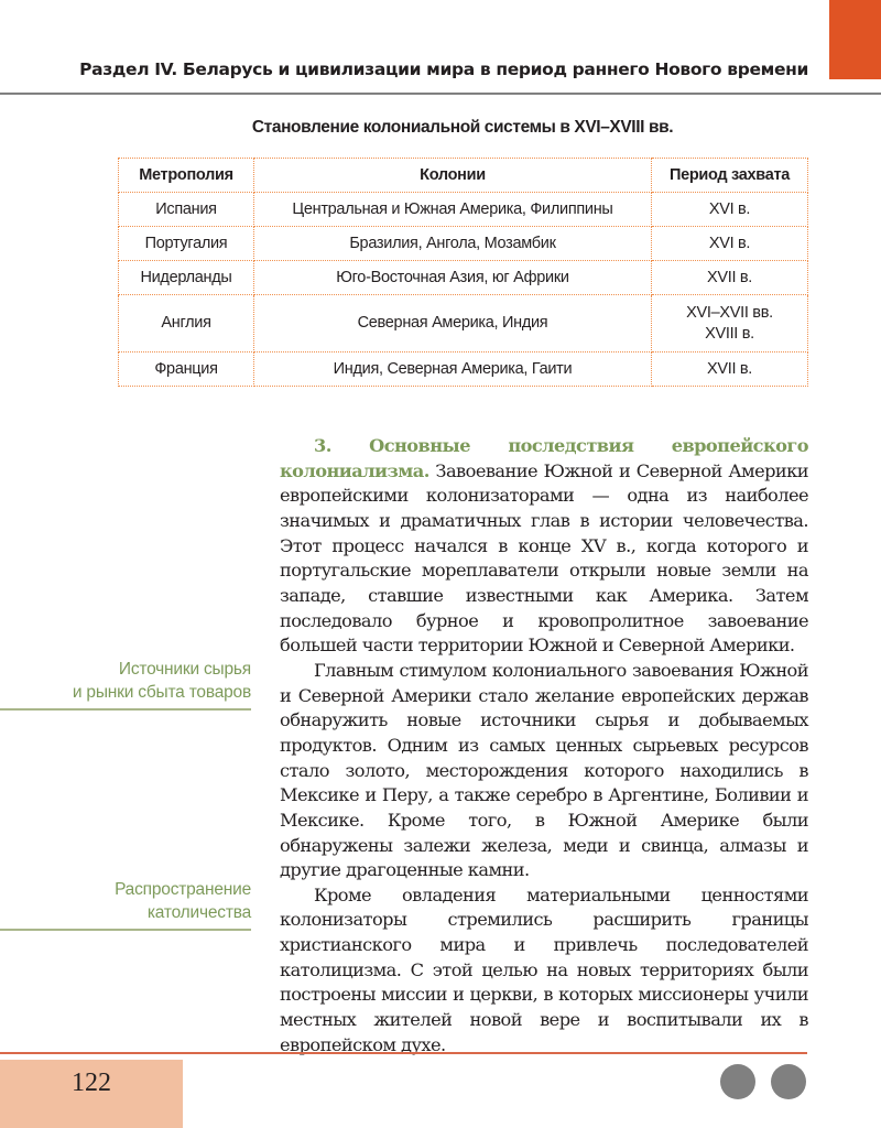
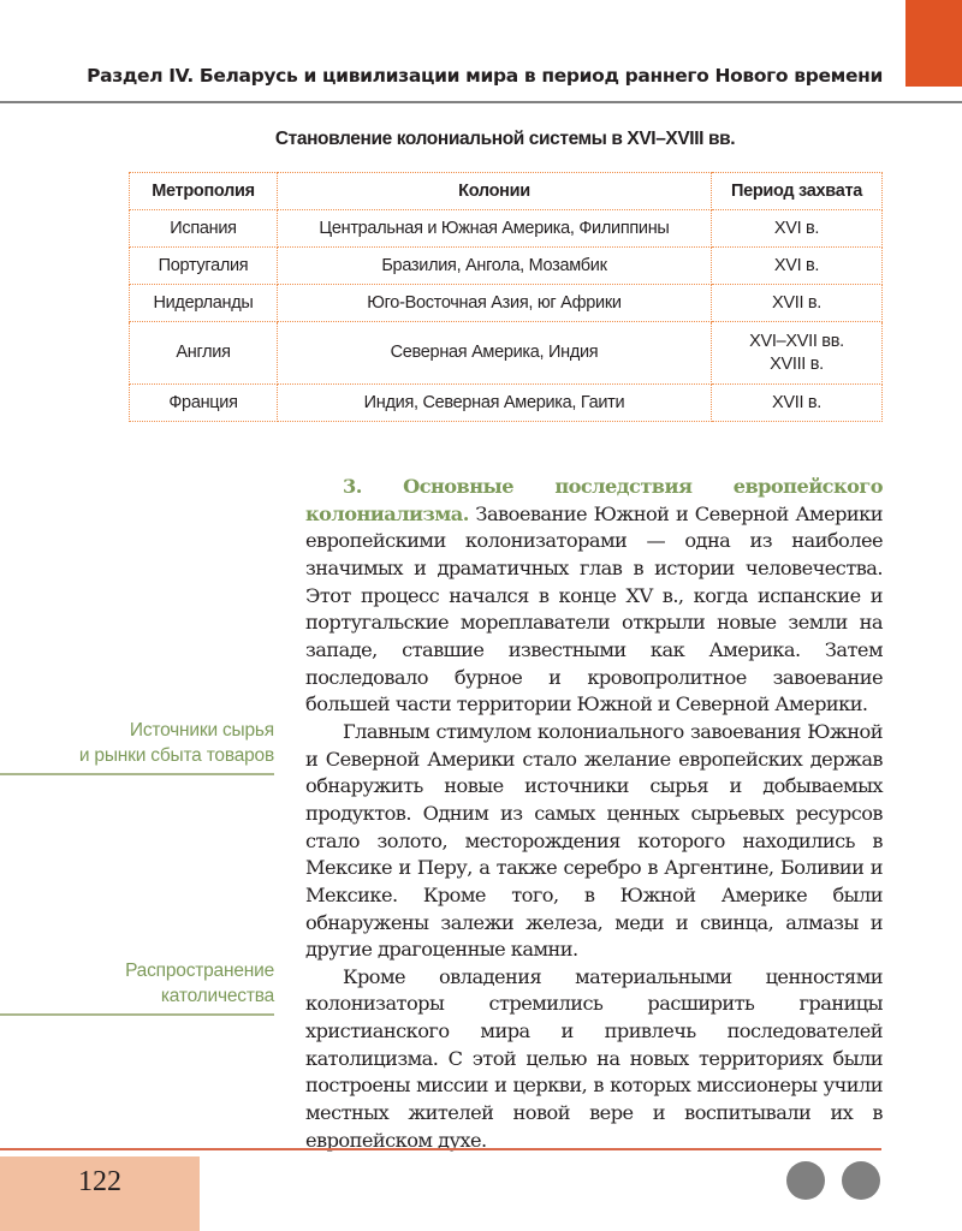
  Раздел IV. Беларусь и цивилизации мира в период раннего Нового времени
  Становление колониальной системы в XVI–XVIII вв.
  Метрополия	Колонии	Период захвата
  Испания	Центральная и Южная Америка, Филиппины	XVI в.
  Португалия	Бразилия, Ангола, Мозамбик	XVI в.
  Нидерланды	Юго-Восточная Азия, юг Африки	XVII в.
  Англия	Северная Америка, Индия	XVI–XVII вв. XVIII в.
  Франция	Индия, Северная Америка, Гаити	XVII в.
- 3. Основные последствия европейского колониализма. Завоевание Южной и Северной Америки европейскими колонизаторами — одна из наиболее значимых и драматичных глав в истории человечества. Этот процесс начался в конце XV в., когда которого и португальские мореплаватели открыли новые земли на западе, ставшие известными как Америка. Затем последовало бурное и кровопролитное завоевание большей части территории Южной и Северной Америки.
+ 3. Основные последствия европейского колониализма. Завоевание Южной и Северной Америки европейскими колонизаторами — одна из наиболее значимых и драматичных глав в истории человечества. Этот процесс начался в конце XV в., когда испанские и португальские мореплаватели открыли новые земли на западе, ставшие известными как Америка. Затем последовало бурное и кровопролитное завоевание большей части территории Южной и Северной Америки.
  Главным стимулом колониального завоевания Южной и Северной Америки стало желание европейских держав обнаружить новые источники сырья и добываемых продуктов. Одним из самых ценных сырьевых ресурсов стало золото, месторождения которого находились в Мексике и Перу, а также серебро в Аргентине, Боливии и Мексике. Кроме того, в Южной Америке были обнаружены залежи железа, меди и свинца, алмазы и другие драгоценные камни.
  Кроме овладения материальными ценностями колонизаторы стремились расширить границы христианского мира и привлечь последователей католицизма. С этой целью на новых территориях были построены миссии и церкви, в которых миссионеры учили местных жителей новой вере и воспитывали их в европейском духе.
  Источники сырья
  и рынки сбыта товаров
  Распространение
  католичества
  122
